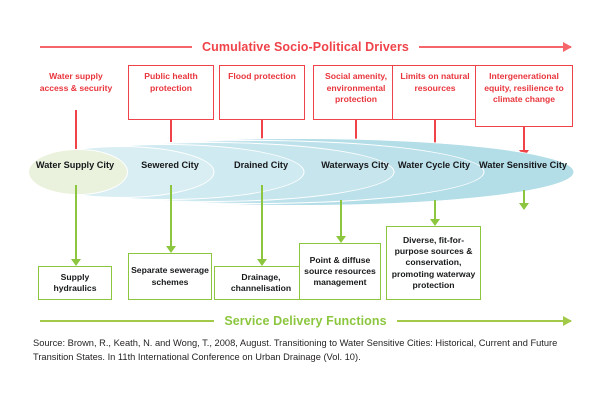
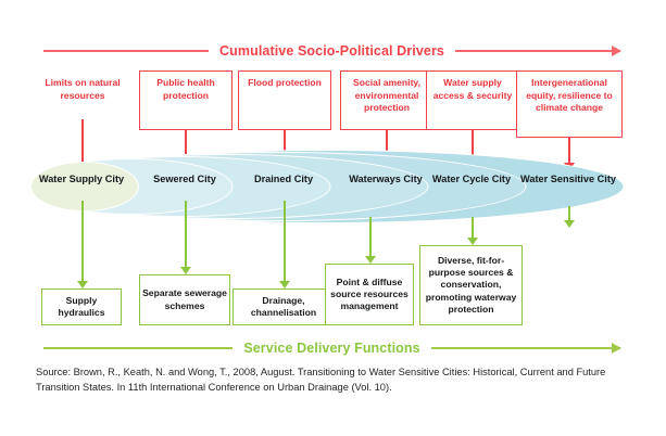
  Cumulative Socio-Political Drivers
- Water supply access & security
+ Limits on natural resources
  Public health protection
  Flood protection
  Social amenity, environmental protection
- Limits on natural resources
+ Water supply access & security
  Intergenerational equity, resilience to climate change
  Water Supply City
  Sewered City
  Drained City
  Waterways City
  Water Cycle City
  Water Sensitive City
  Supply hydraulics
  Separate sewerage schemes
  Drainage, channelisation
  Point & diffuse source resources management
  Diverse, fit-for-purpose sources & conservation, promoting waterway protection
  Service Delivery Functions
  Source: Brown, R., Keath, N. and Wong, T., 2008, August. Transitioning to Water Sensitive Cities: Historical, Current and Future Transition States. In 11th International Conference on Urban Drainage (Vol. 10).
